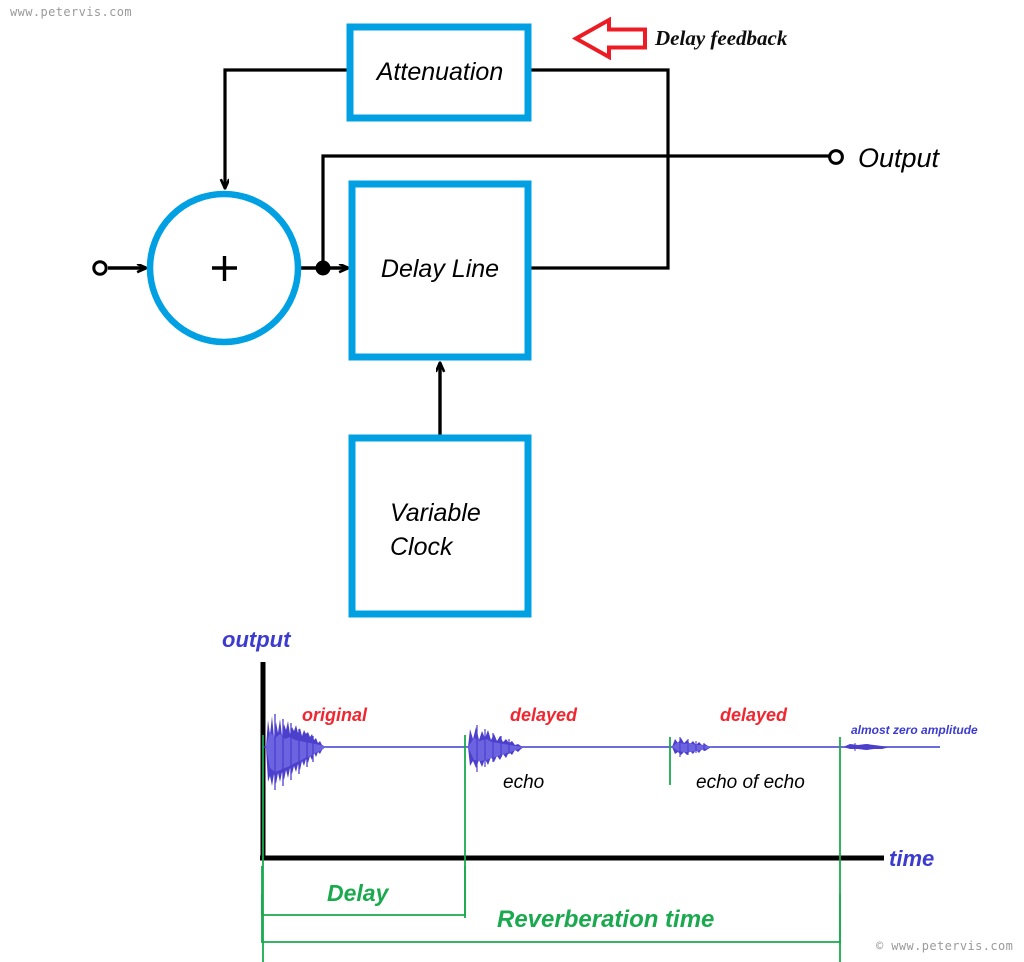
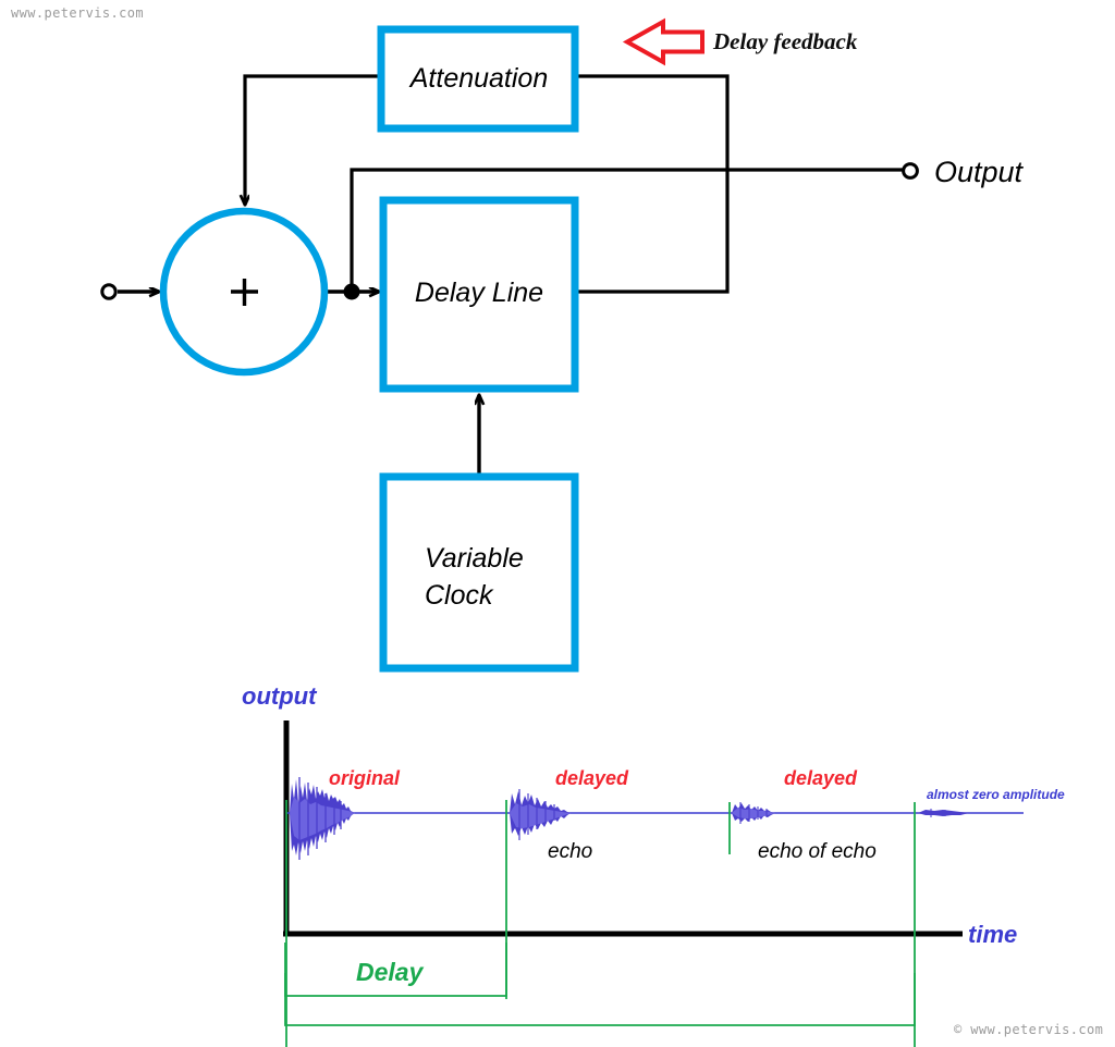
  www.petervis.com
  © www.petervis.com
  Attenuation
  Delay Line
  Variable
  Clock
  Output
  Delay feedback
  output
  time
  original
  delayed
  delayed
  echo
  echo of echo
  almost zero amplitude
  Delay
- Reverberation time
